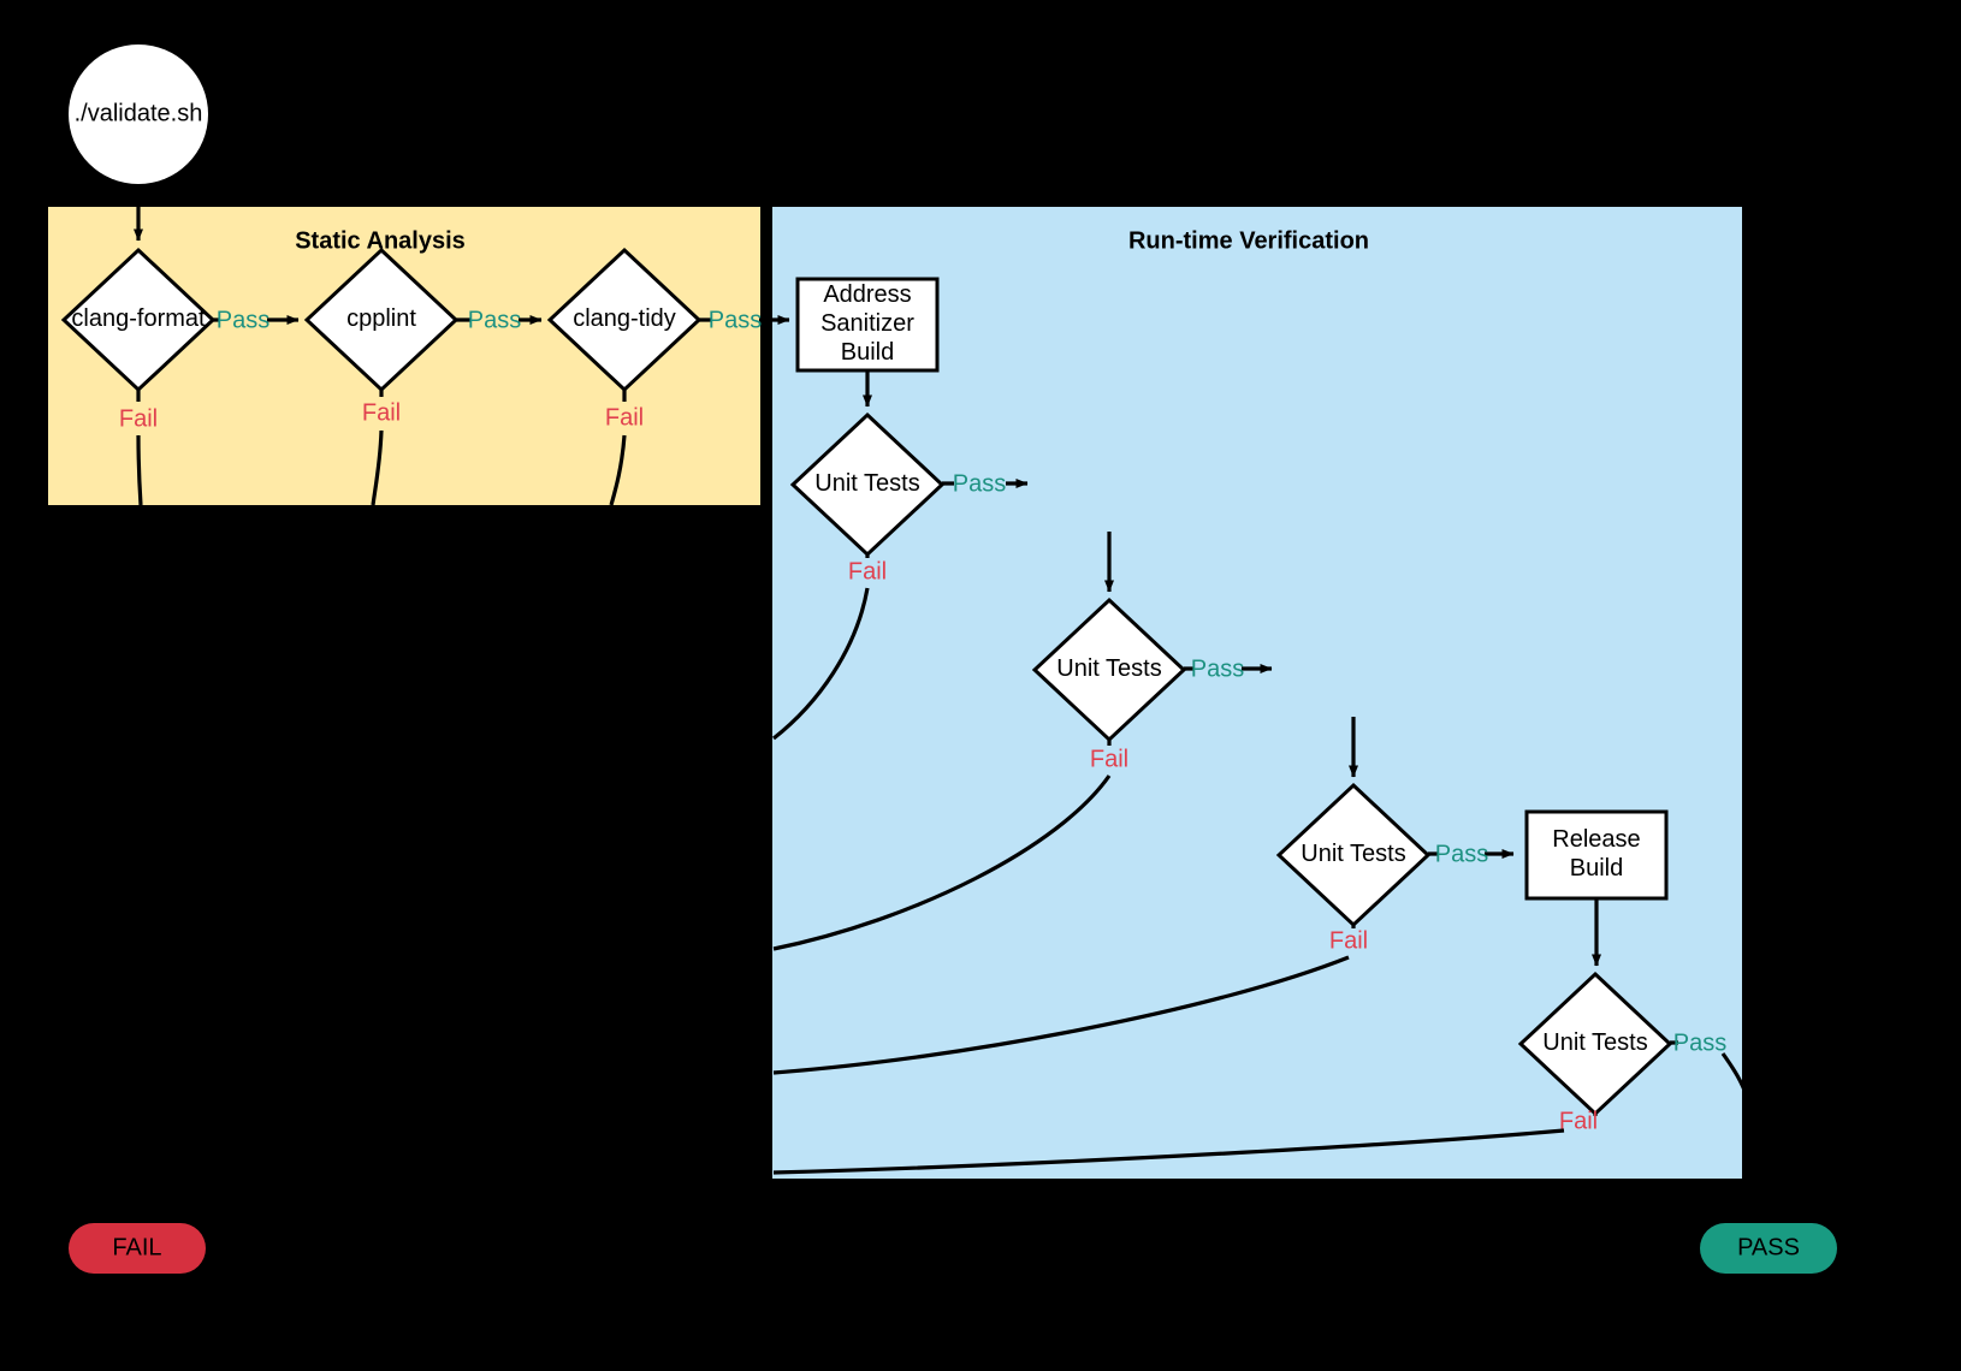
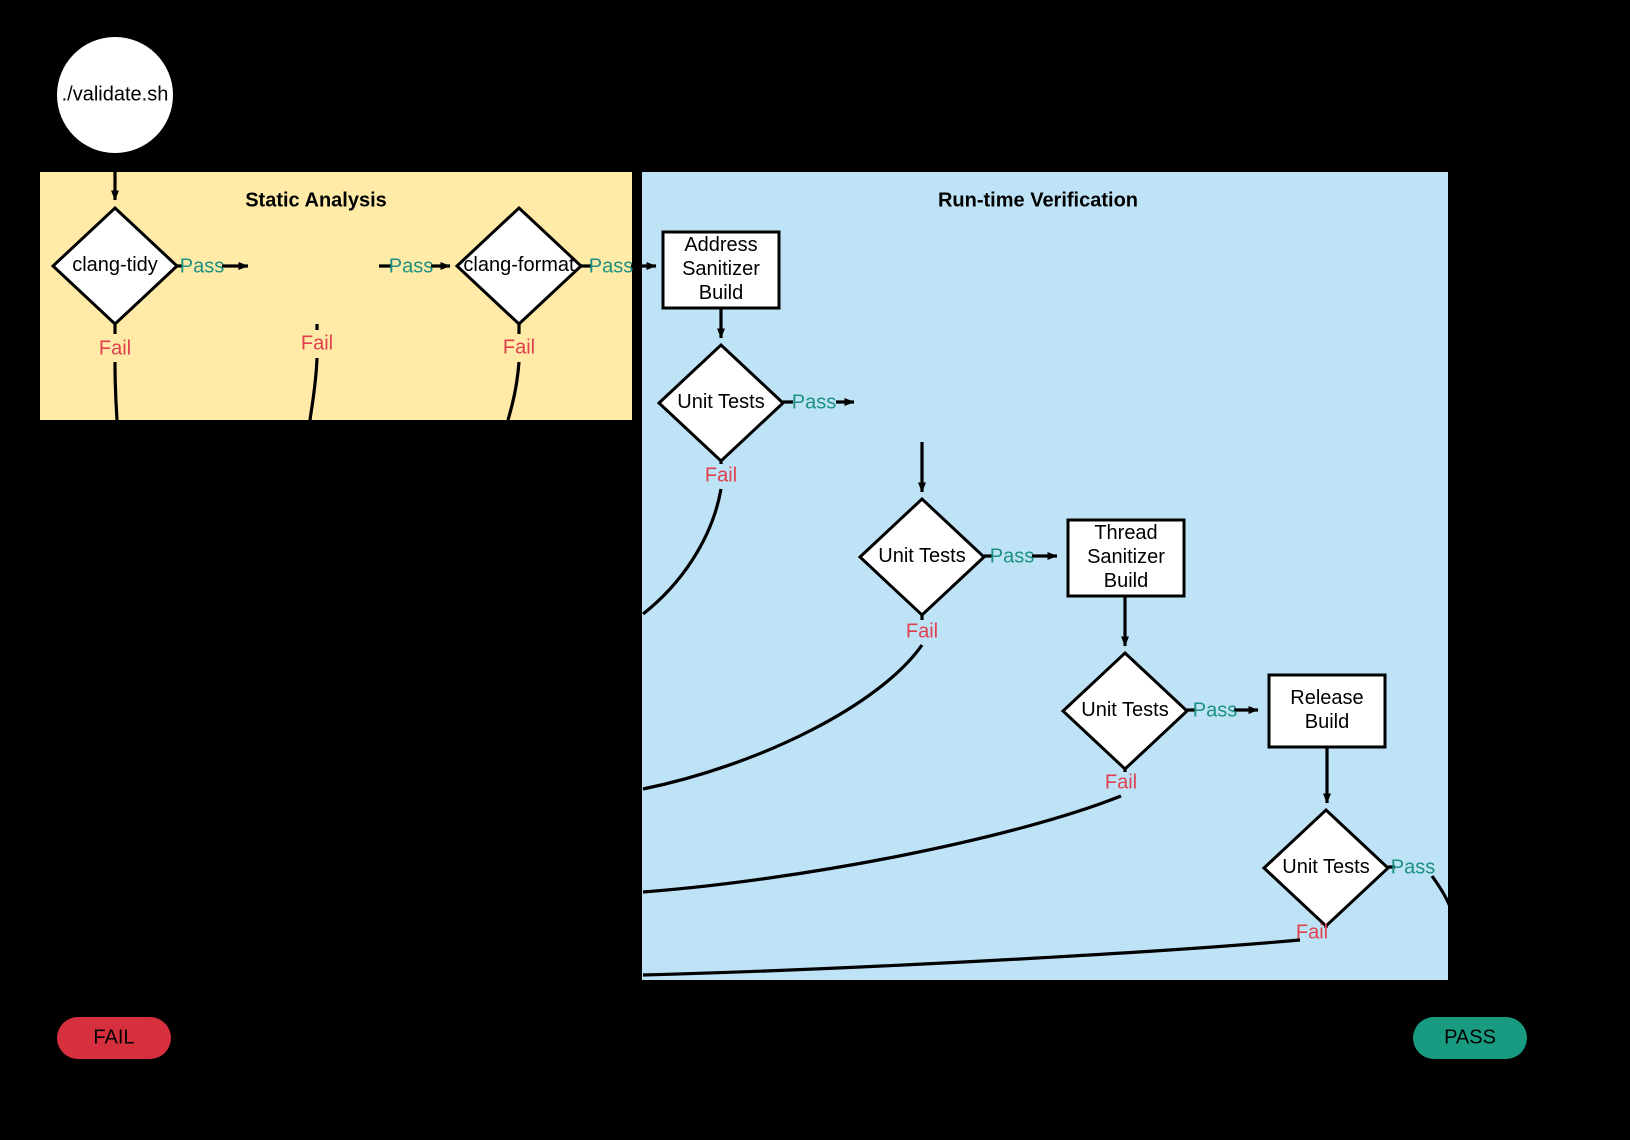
- clang-format
+ clang-tidy
- cpplint
- clang-tidy
+ clang-format
  Address Sanitizer Build
  Unit Tests
  Unit Tests
+ Thread Sanitizer Build
  Unit Tests
  Release Build
  Unit Tests
  Pass
  Pass
  Pass
  Fail
  Fail
  Fail
  Pass
  Fail
  Pass
  Fail
  Pass
  Fail
  Pass
  Fail
  Static Analysis
  Run-time Verification
  ./validate.sh
  FAIL
  PASS
